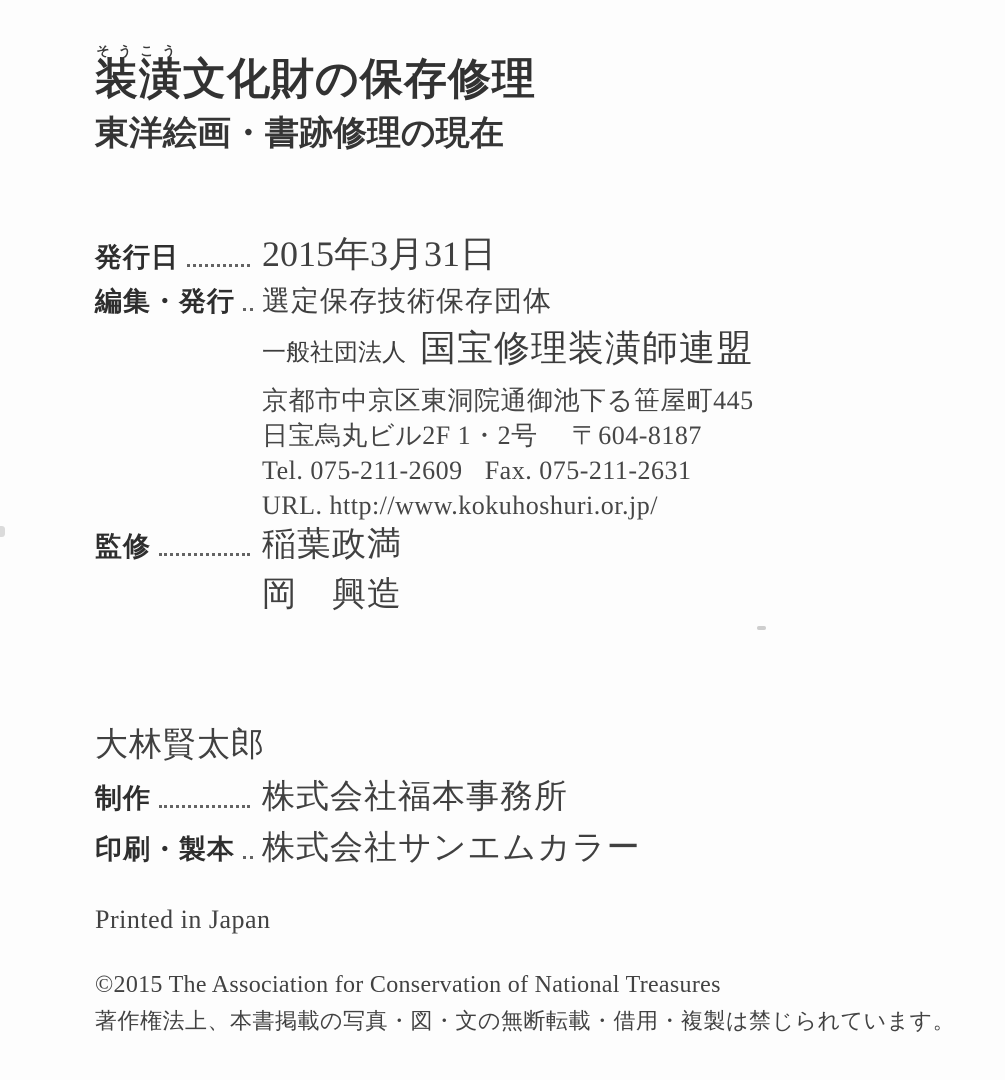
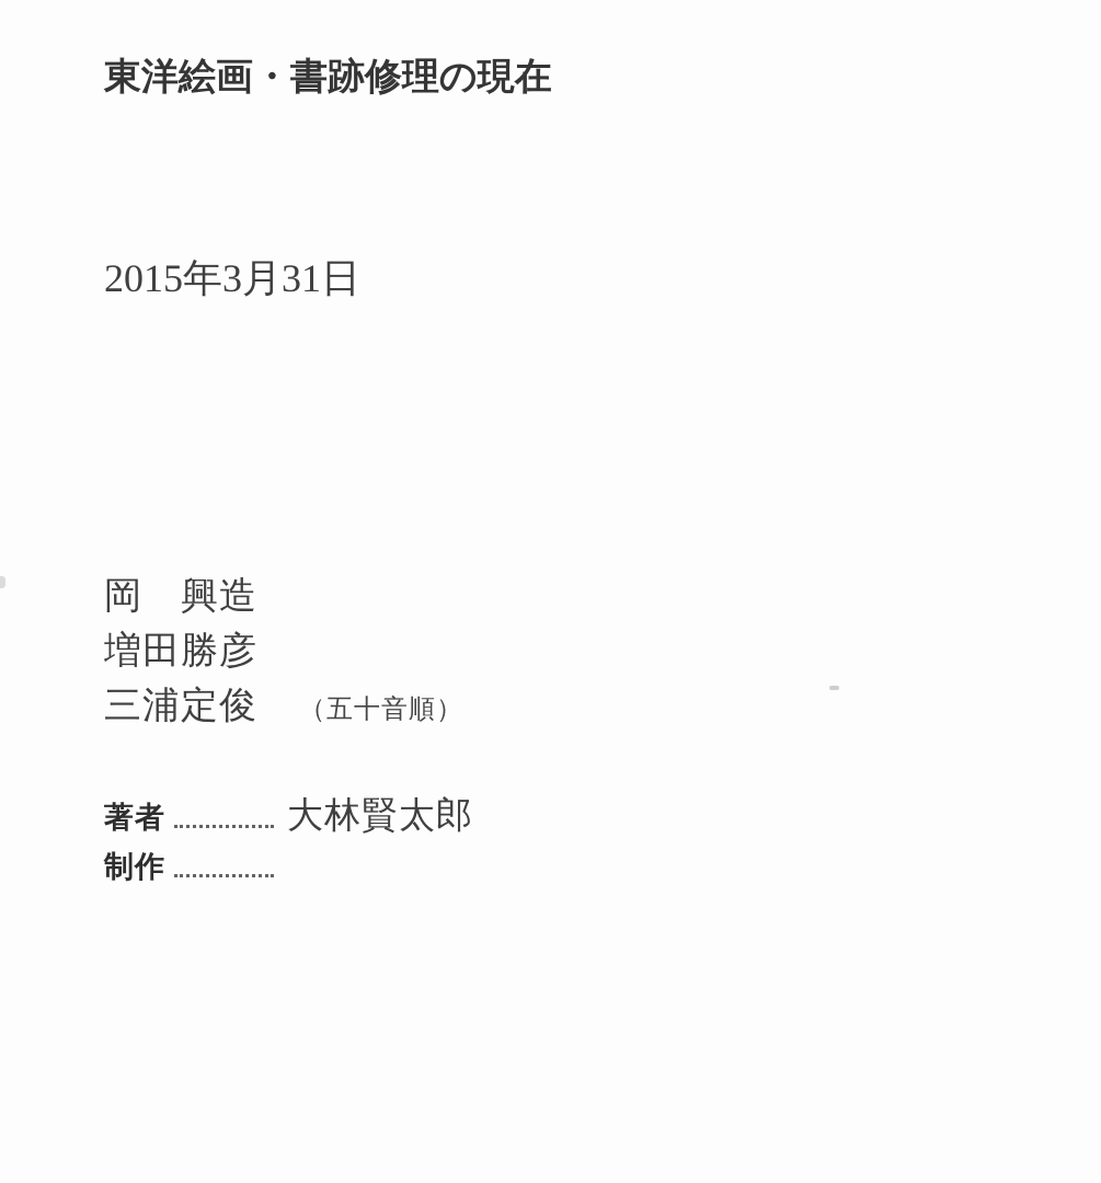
- 装潢そうこう文化財の保存修理
  東洋絵画・書跡修理の現在
- 発行日
  2015年3月31日
- 編集・発行
- 選定保存技術保存団体
- 一般社団法人 国宝修理装潢師連盟
- 京都市中京区東洞院通御池下る笹屋町445
- 日宝烏丸ビル2F 1・2号 〒604-8187
- Tel. 075-211-2609 Fax. 075-211-2631
- URL. http://www.kokuhoshuri.or.jp/
- 監修
- 稲葉政満
  岡 興造
+ 増田勝彦
+ 三浦定俊 （五十音順）
+ 著者
  大林賢太郎
  制作
- 株式会社福本事務所
- 印刷・製本
- 株式会社サンエムカラー
- Printed in Japan
- ©2015 The Association for Conservation of National Treasures
- 著作権法上、本書掲載の写真・図・文の無断転載・借用・複製は禁じられています。
